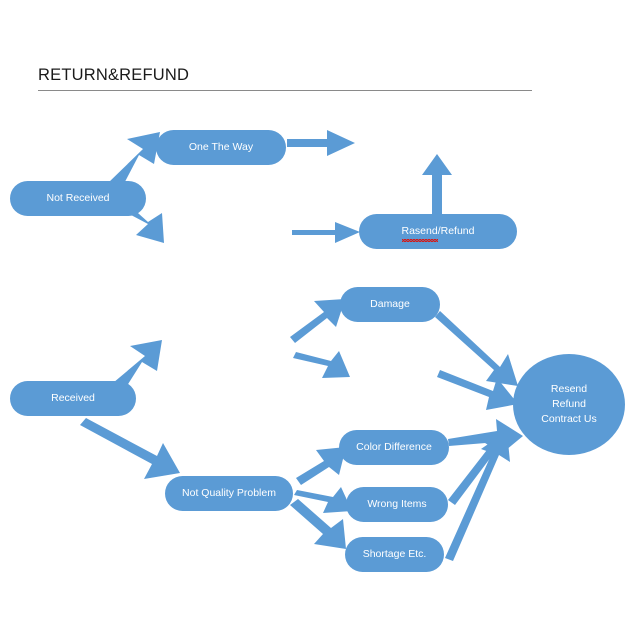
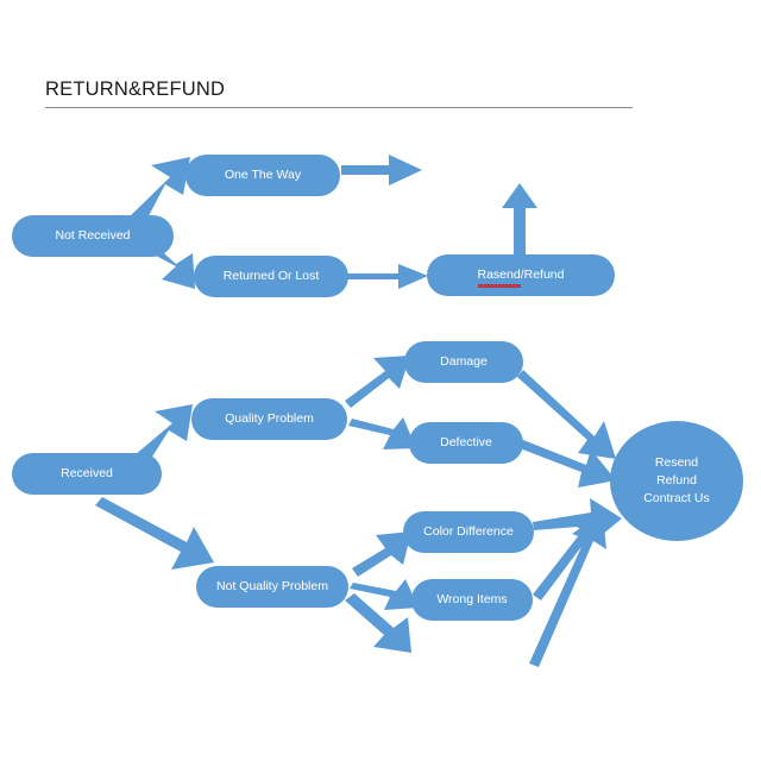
  RETURN&REFUND
  Not Received
  One The Way
+ Returned Or Lost
  Rasend/Refund
  Received
+ Quality Problem
  Not Quality Problem
  Damage
+ Defective
  Color Difference
  Wrong Items
- Shortage Etc.
  Resend
  Refund
  Contract Us
